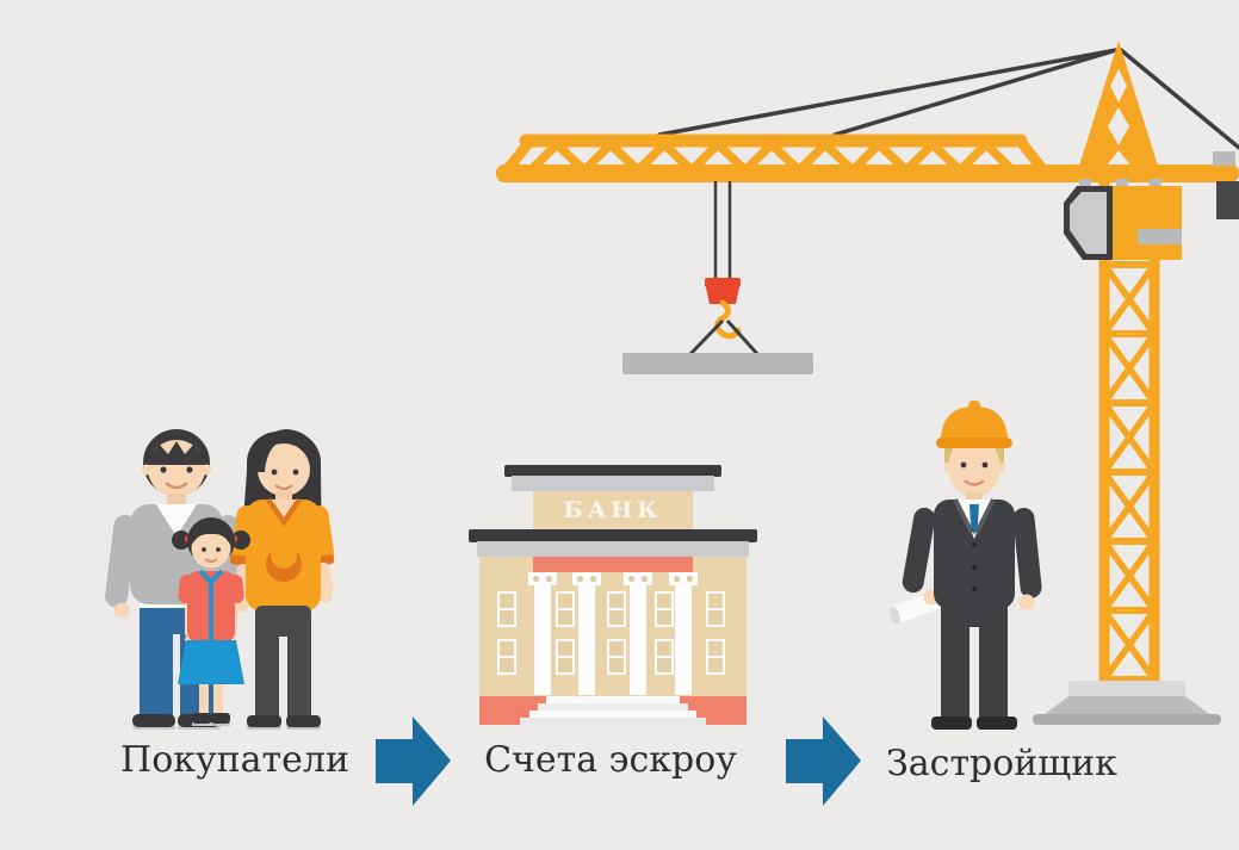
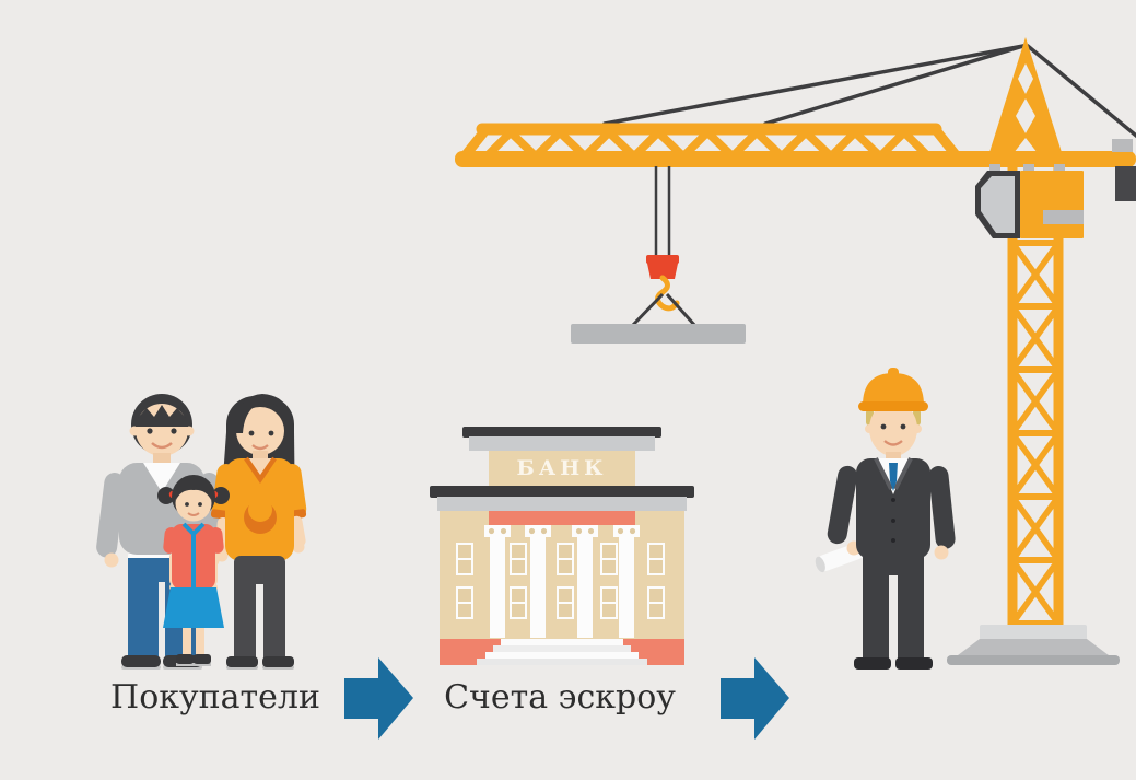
  БАНК
  Покупатели
  Счета эскроу
- Застройщик
